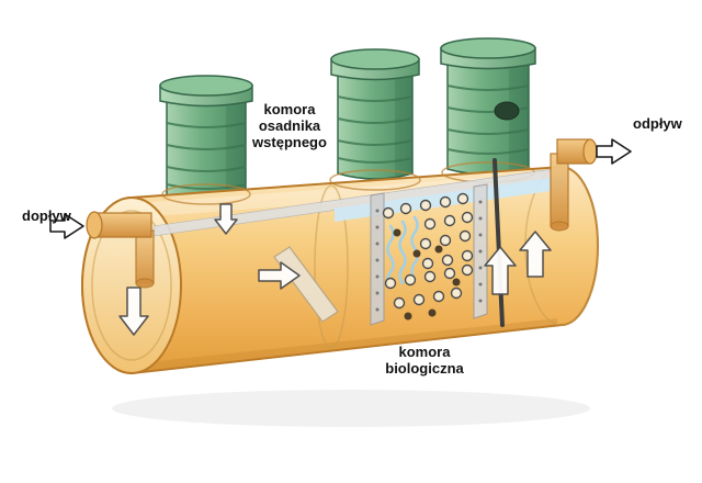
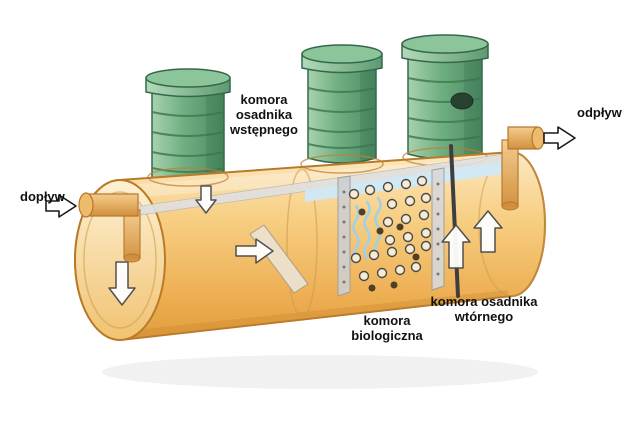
  dopływ
  odpływ
  komora
  osadnika
  wstępnego
  komora
  biologiczna
+ komora osadnika
+ wtórnego
